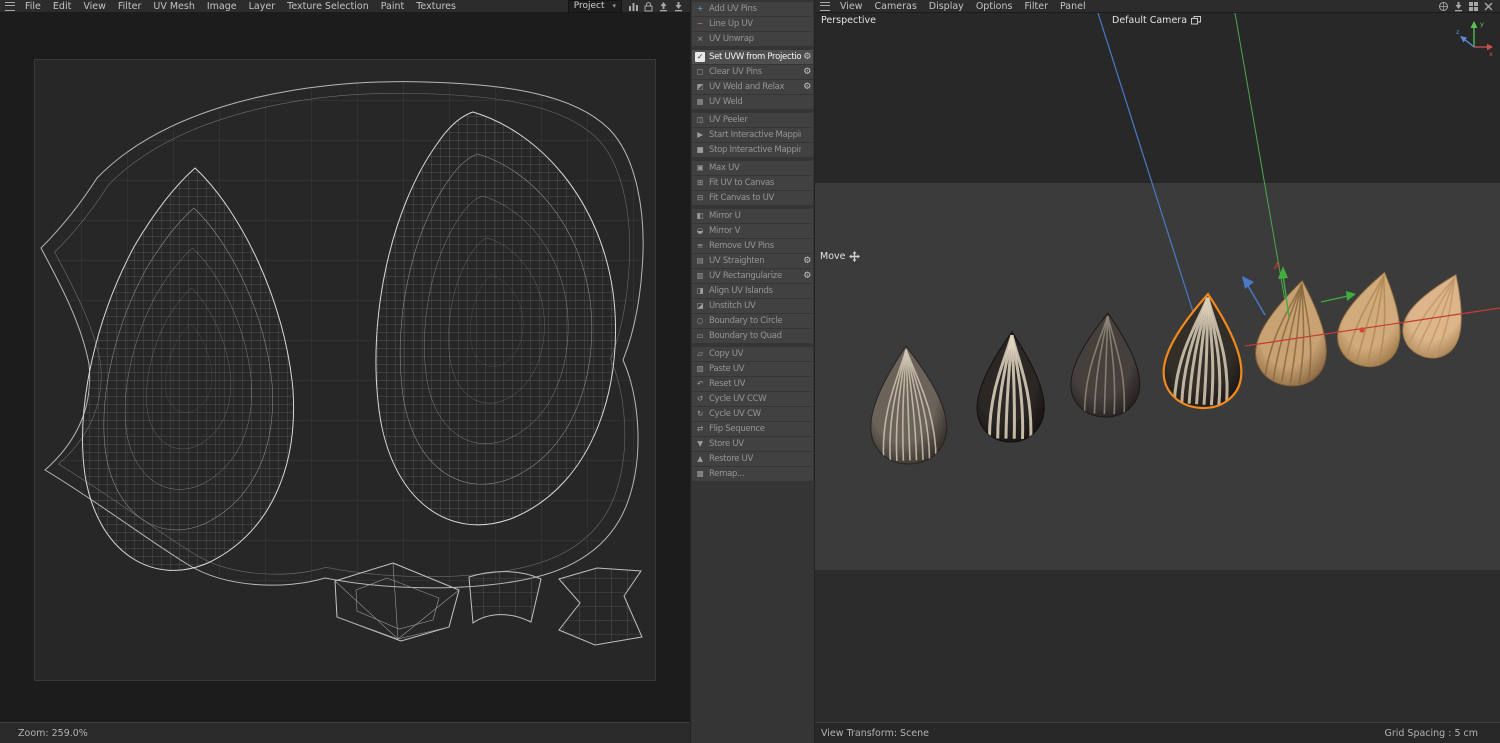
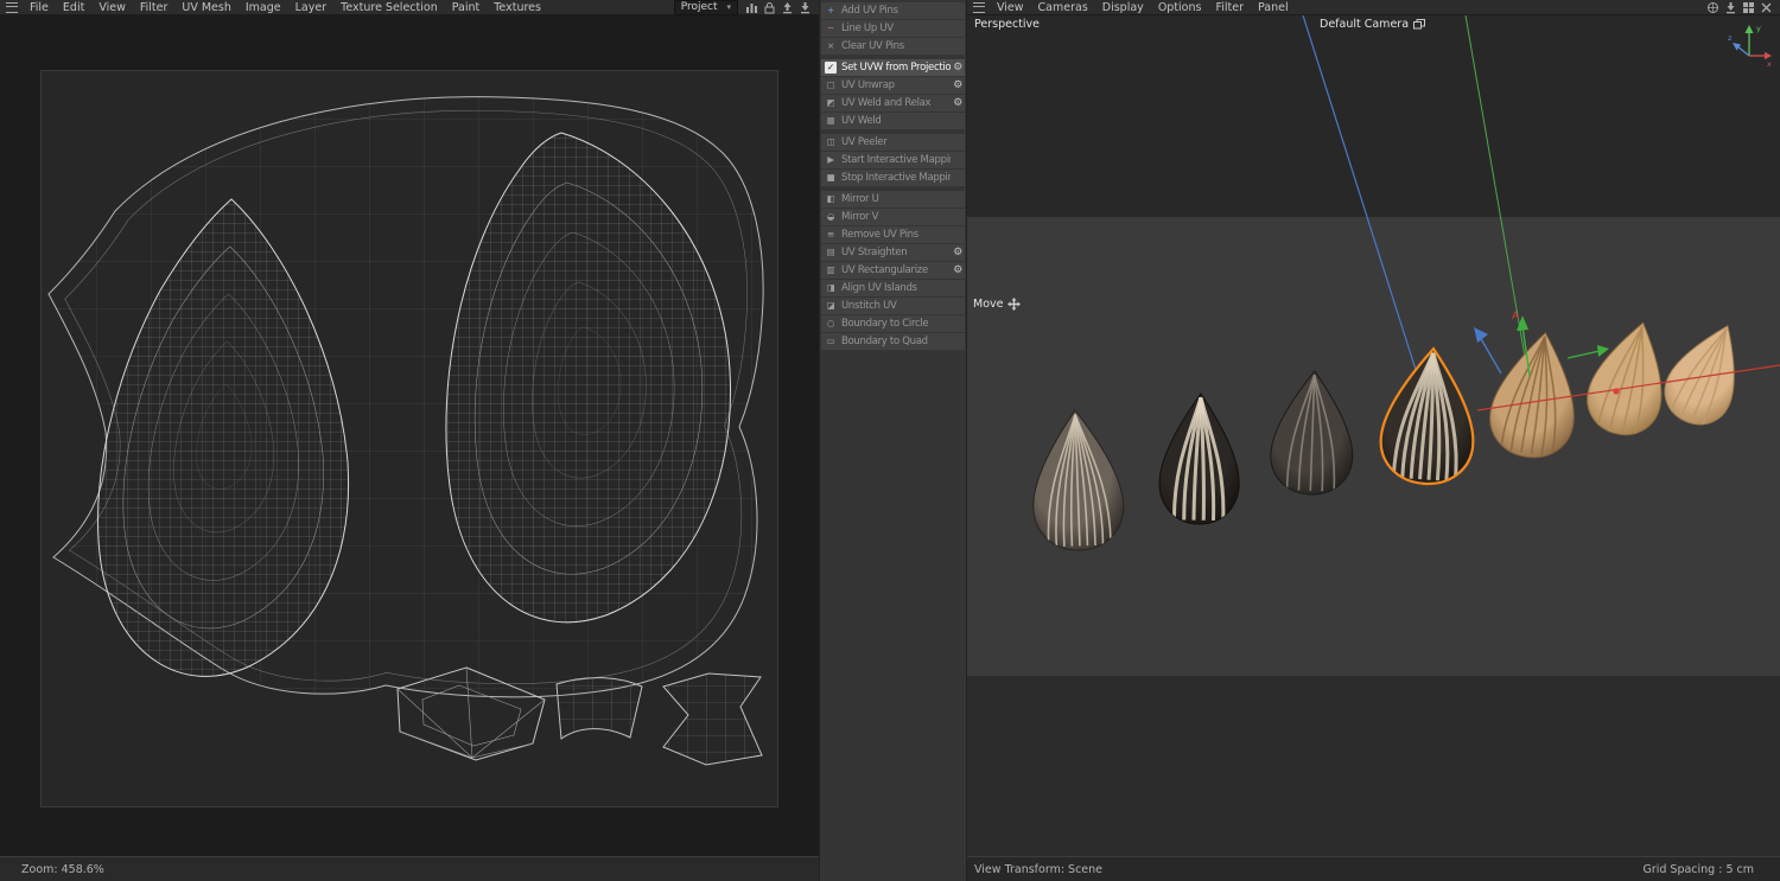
  File
  Edit
  View
  Filter
  UV Mesh
  Image
  Layer
  Texture Selection
  Paint
  Textures
  Project
  ▾
- Zoom: 259.0%
+ Zoom: 458.6%
  +
  Add UV Pins
  −
  Line Up UV
  ×
- UV Unwrap
+ Clear UV Pins
  ✓
  Set UVW from Projectio
  ⚙
  ▢
- Clear UV Pins
+ UV Unwrap
  ⚙
  ◩
  UV Weld and Relax
  ⚙
  ▦
  UV Weld
  ◫
  UV Peeler
  ▶
  Start Interactive Mappi
  ■
  Stop Interactive Mappi
- ▣
- Max UV
- ⊞
- Fit UV to Canvas
- ⊟
- Fit Canvas to UV
  ◧
  Mirror U
  ◒
  Mirror V
  ≡
  Remove UV Pins
  ▤
  UV Straighten
  ⚙
  ▥
  UV Rectangularize
  ⚙
  ◨
  Align UV Islands
  ◪
  Unstitch UV
  ○
  Boundary to Circle
  ▭
  Boundary to Quad
- ▱
- Copy UV
- ▨
- Paste UV
- ↶
- Reset UV
- ↺
- Cycle UV CCW
- ↻
- Cycle UV CW
- ⇄
- Flip Sequence
- ▼
- Store UV
- ▲
- Restore UV
- ▩
- Remap...
  View
  Cameras
  Display
  Options
  Filter
  Panel
  A
  Perspective
  Default Camera
  Move
  y
  x
  z
  View Transform: Scene
  Grid Spacing : 5 cm
